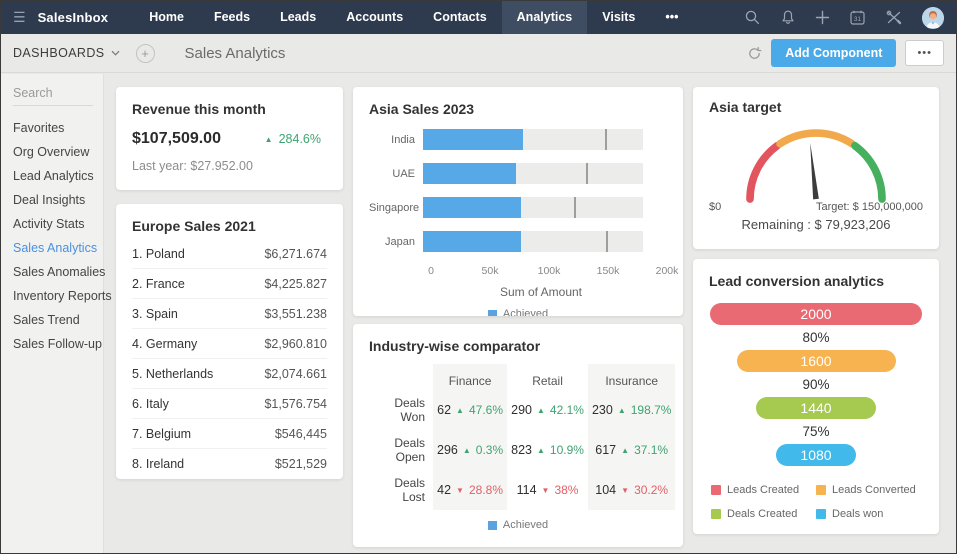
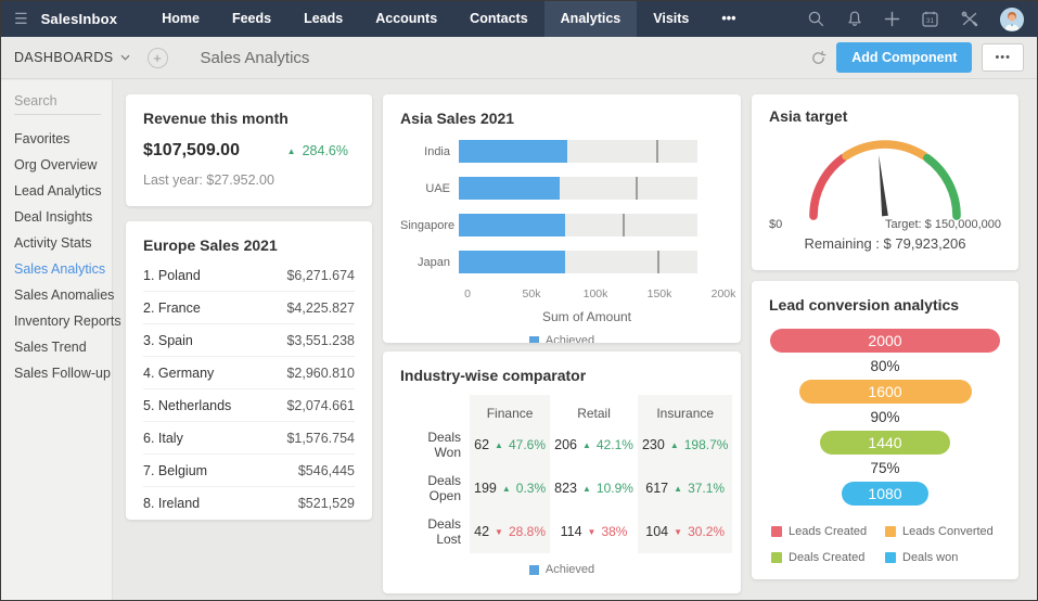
  ☰
  SalesInbox
  Home
  Feeds
  Leads
  Accounts
  Contacts
  Analytics
  Visits
  •••
  DASHBOARDS
  +
  Sales Analytics
  Add Component
  •••
  Search
  Favorites
  Org Overview
  Lead Analytics
  Deal Insights
  Activity Stats
  Sales Analytics
  Sales Anomalies
  Inventory Report
  Sales Trend
  Sales Follow-up
  Revenue this month
  $107,509.00
  ▲
  284.6%
  Last year: $27.952.00
  Europe Sales 2021
  1. Poland
  $6,271.674
  2. France
  $4,225.827
  3. Spain
  $3,551.238
  4. Germany
  $2,960.810
  5. Netherlands
  $2,074.661
  6. Italy
  $1,576.754
  7. Belgium
  $546,445
  8. Ireland
  $521,529
- Asia Sales 2023
+ Asia Sales 2021
  India
  UAE
  Singapore
  Japan
  0
  50k
  100k
  150k
  200k
  Sum of Amount
  Achieved
  Industry-wise comparator
  Finance
  Retail
  Insurance
  Deals Won
  62
  ▲
  47.6%
- 290
+ 206
  ▲
  42.1%
  230
  ▲
  198.7%
  Deals Open
- 296
+ 199
  ▲
  0.3%
  823
  ▲
  10.9%
  617
  ▲
  37.1%
  Deals Lost
  42
  ▼
  28.8%
  114
  ▼
  38%
  104
  ▼
  30.2%
  Achieved
  Asia target
  $0
  Target: $ 150,000,000
  Remaining : $ 79,923,206
  Lead conversion analytics
  2000
  80%
  1600
  90%
  1440
  75%
  1080
  Leads Created
  Leads Converted
  Deals Created
  Deals won
